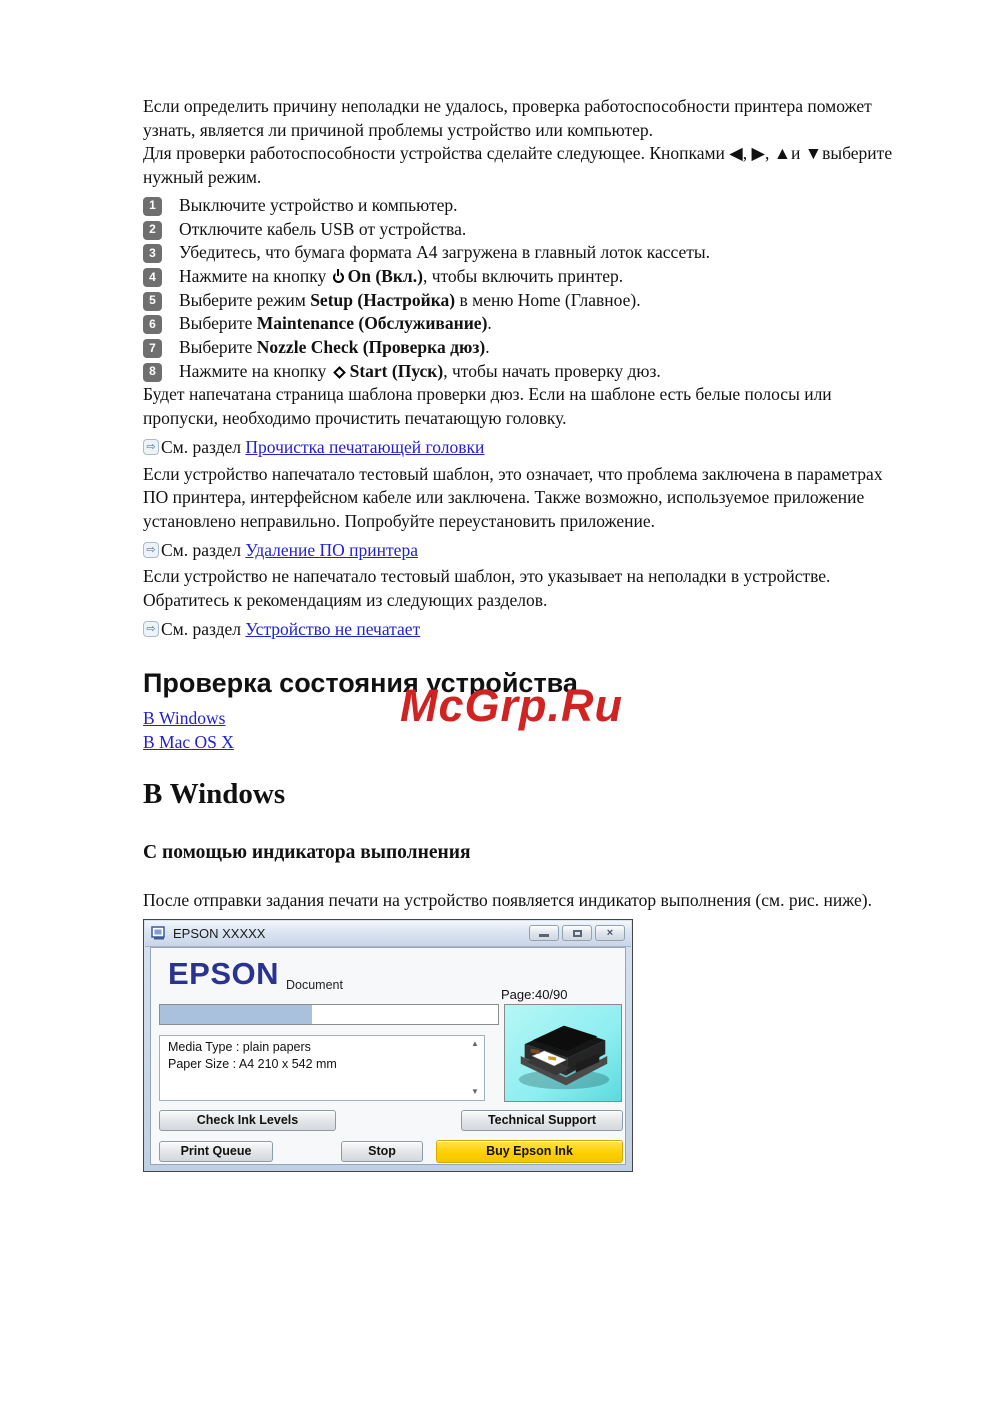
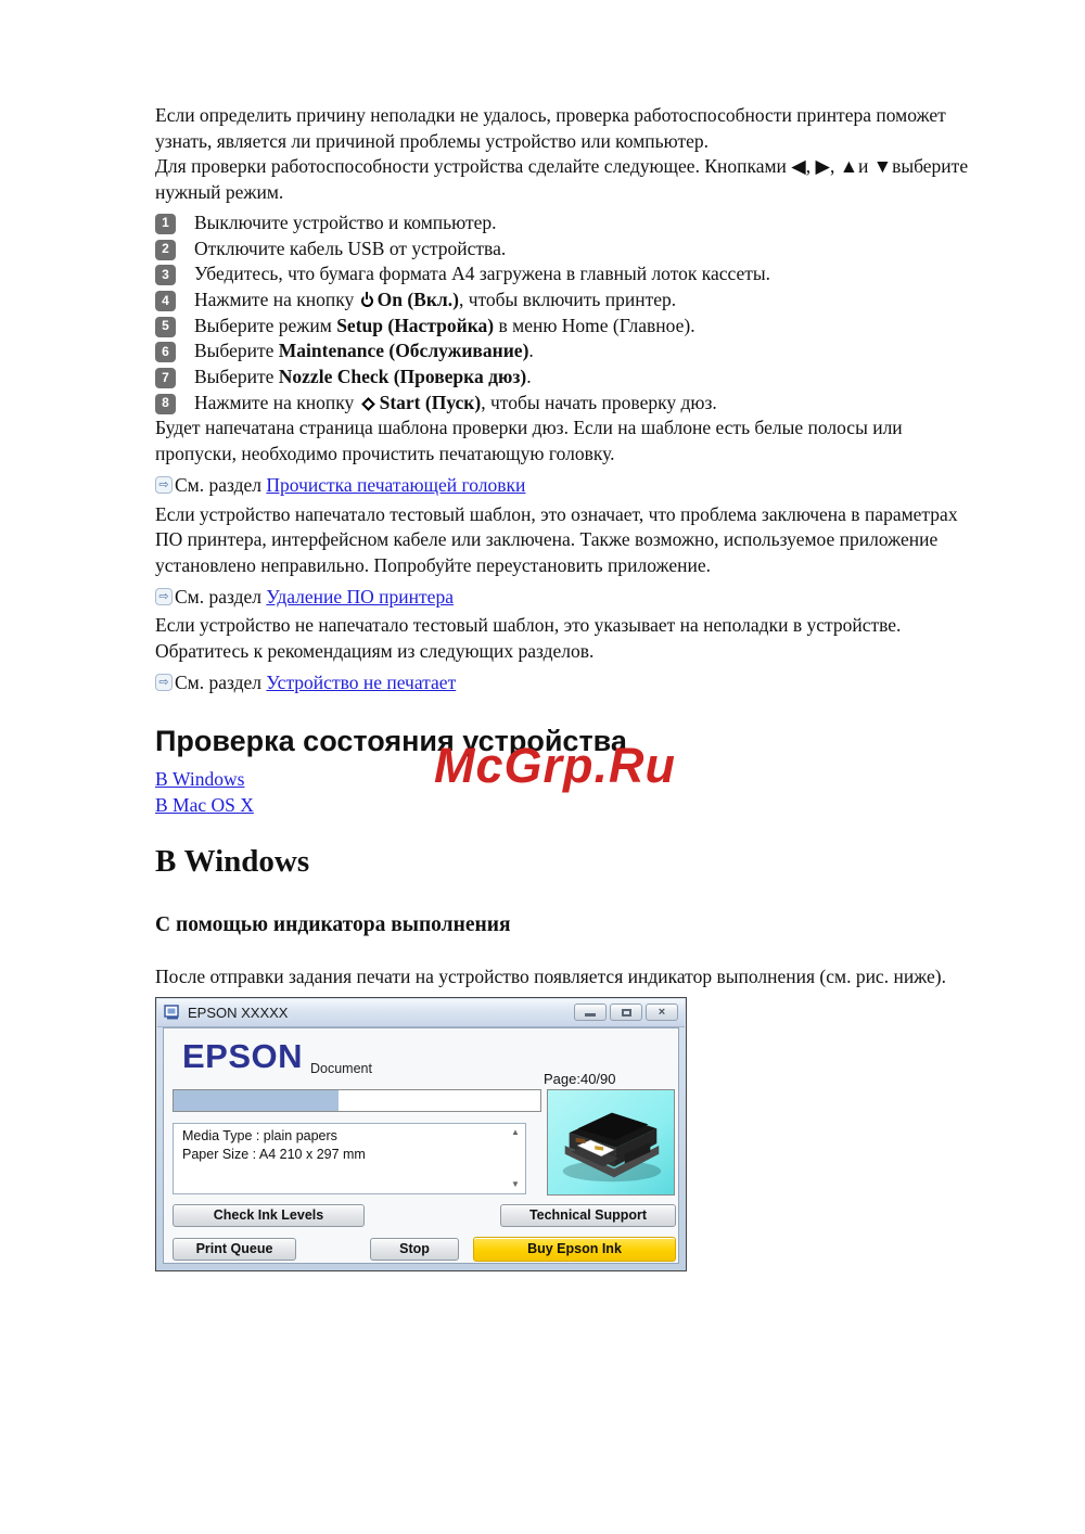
  McGrp.Ru
  Если определить причину неполадки не удалось, проверка работоспособности принтера поможет узнать, является ли причиной проблемы устройство или компьютер.
  Для проверки работоспособности устройства сделайте следующее. Кнопками ◀, ▶, ▲и ▼выберите нужный режим.
  1
  Выключите устройство и компьютер.
  2
  Отключите кабель USB от устройства.
  3
  Убедитесь, что бумага формата A4 загружена в главный лоток кассеты.
  4
  Нажмите на кнопку On (Вкл.), чтобы включить принтер.
  5
  Выберите режим Setup (Настройка) в меню Home (Главное).
  6
  Выберите Maintenance (Обслуживание).
  7
  Выберите Nozzle Check (Проверка дюз).
  8
  Нажмите на кнопку Start (Пуск), чтобы начать проверку дюз.
  Будет напечатана страница шаблона проверки дюз. Если на шаблоне есть белые полосы или пропуски, необходимо прочистить печатающую головку.
  ⇨
  См. раздел Прочистка печатающей головки
  Если устройство напечатало тестовый шаблон, это означает, что проблема заключена в параметрах ПО принтера, интерфейсном кабеле или заключена. Также возможно, используемое приложение установлено неправильно. Попробуйте переустановить приложение.
  ⇨
  См. раздел Удаление ПО принтера
  Если устройство не напечатало тестовый шаблон, это указывает на неполадки в устройстве. Обратитесь к рекомендациям из следующих разделов.
  ⇨
  См. раздел Устройство не печатает
  Проверка состояния устройства
  В Windows
  В Mac OS X
  В Windows
  С помощью индикатора выполнения
  После отправки задания печати на устройство появляется индикатор выполнения (см. рис. ниже).
  EPSON XXXXX
  ×
  EPSON
  Document
  Page:40/90
  Media Type : plain papers
- Paper Size : A4 210 x 542 mm
+ Paper Size : A4 210 x 297 mm
  ▲
  ▼
  Check Ink Levels
  Technical Support
  Print Queue
  Stop
  Buy Epson Ink
